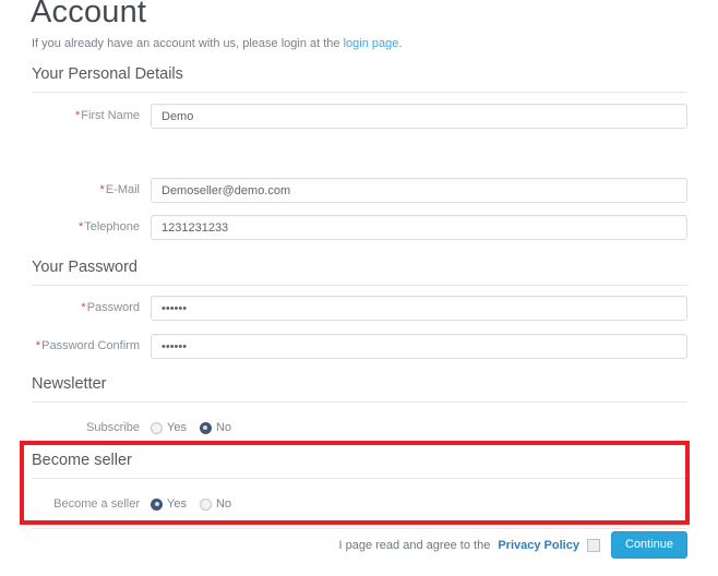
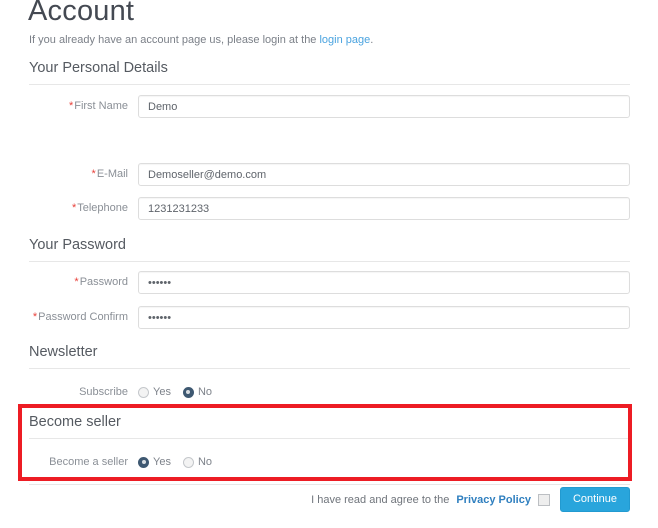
  Account
- If you already have an account with us, please login at the login page.
+ If you already have an account page us, please login at the login page.
  Your Personal Details
  *First Name
  Demo
  *E-Mail
  Demoseller@demo.com
  *Telephone
  1231231233
  Your Password
  *Password
  ••••••
  *Password Confirm
  ••••••
  Newsletter
  Subscribe
  Yes
  No
  Become seller
  Become a seller
  Yes
  No
- I page read and agree to the
+ I have read and agree to the
  Privacy Policy
  Continue
